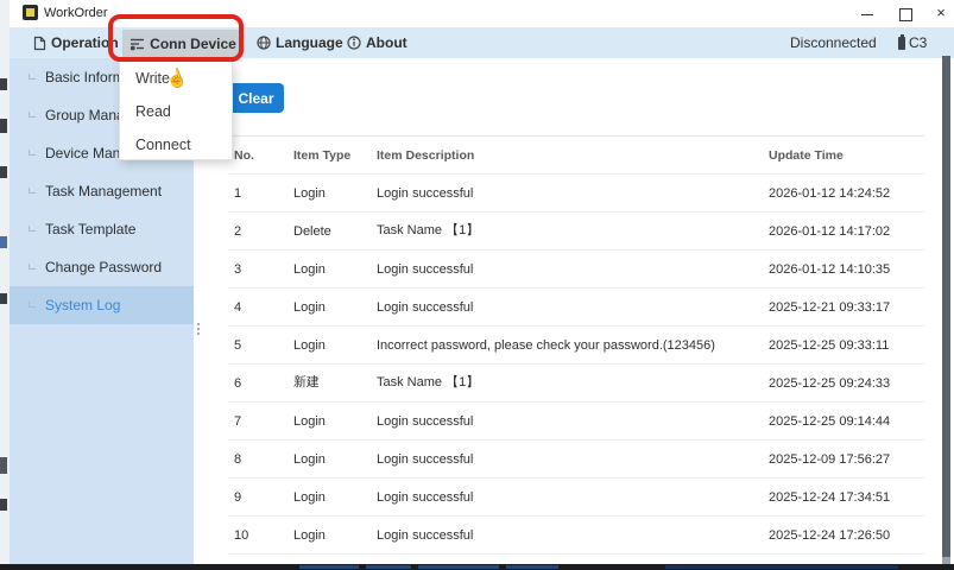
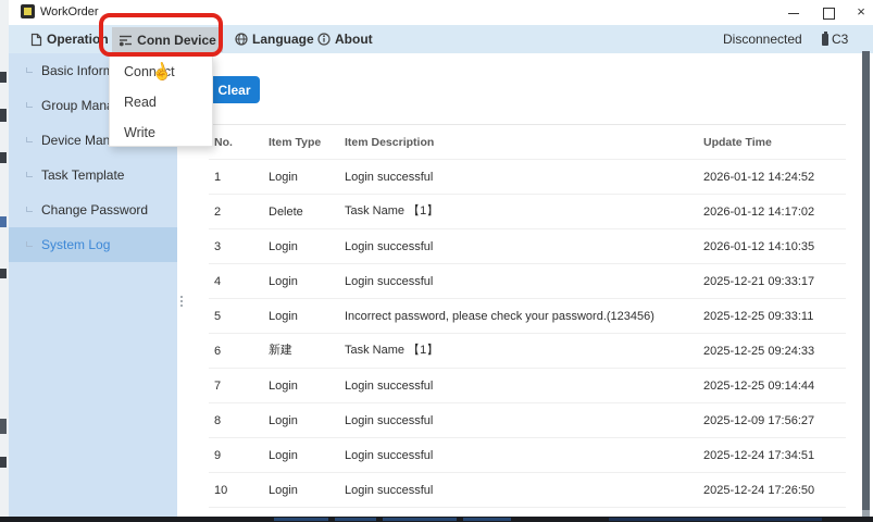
  WorkOrder
  ×
  Operation
  Conn Device
  Language
  About
  Disconnected
  C3
  Basic Infor
  Group Man
  Device Man
- Task Management
  Task Template
  Change Password
  System Log
- Write
+ Connect
  Read
- Connect
+ Write
  Clear
  No.
  Item Type
  Item Description
  Update Time
  1
  Login
  Login successful
  2026-01-12 14:24:52
  2
  Delete
  Task Name 【1】
  2026-01-12 14:17:02
  3
  Login
  Login successful
  2026-01-12 14:10:35
  4
  Login
  Login successful
  2025-12-21 09:33:17
  5
  Login
  Incorrect password, please check your password.(123456)
  2025-12-25 09:33:11
  6
  新建
  Task Name 【1】
  2025-12-25 09:24:33
  7
  Login
  Login successful
  2025-12-25 09:14:44
  8
  Login
  Login successful
  2025-12-09 17:56:27
  9
  Login
  Login successful
  2025-12-24 17:34:51
  10
  Login
  Login successful
  2025-12-24 17:26:50
